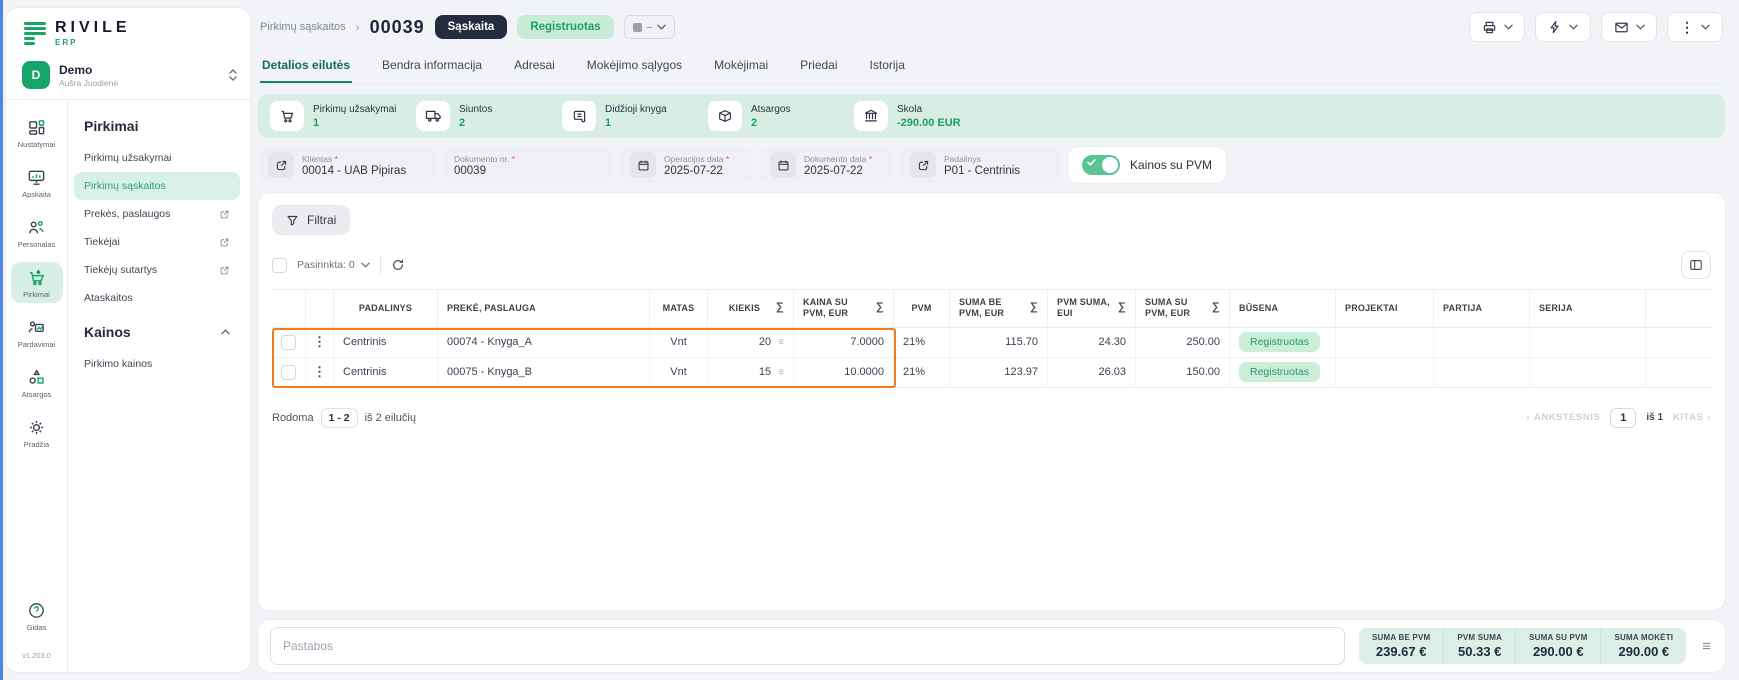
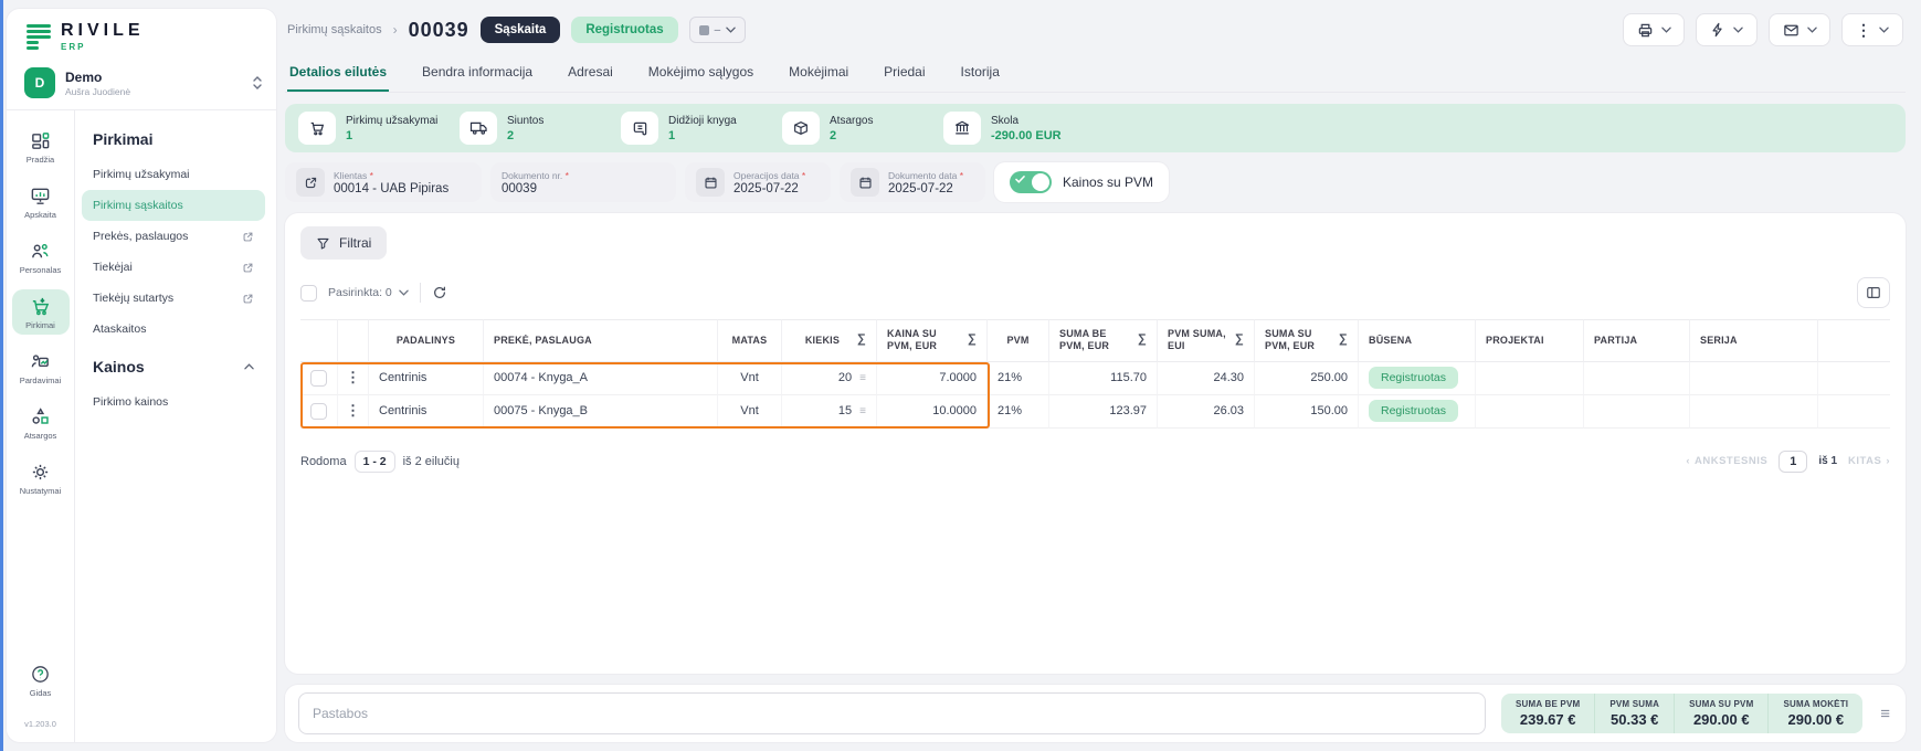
  RIVILE
  ERP
  D
  Demo
  Aušra Juodienė
- Nustatymai
+ Pradžia
  Apskaita
  Personalas
  Pirkimai
  Pardavimai
  Atsargos
- Pradžia
+ Nustatymai
  Gidas
  v1.203.0
  Pirkimai
  Pirkimų užsakymai
  Pirkimų sąskaitos
  Prekės, paslaugos
  Tiekėjai
  Tiekėjų sutartys
  Ataskaitos
  Kainos
  Pirkimo kainos
  Pirkimų sąskaitos
  ›
  00039
  Sąskaita
  Registruotas
  –
  ⋮
  Detalios eilutės
  Bendra informacija
  Adresai
  Mokėjimo sąlygos
  Mokėjimai
  Priedai
  Istorija
  Pirkimų užsakymai
  1
  Siuntos
  2
  Didžioji knyga
  1
  Atsargos
  2
  Skola
  -290.00 EUR
  Klientas *
  00014 - UAB Pipiras
  Dokumento nr. *
  00039
  Operacijos data *
  2025-07-22
  Dokumento data *
  2025-07-22
- Padalinys
- P01 - Centrinis
  Kainos su PVM
  Filtrai
  Pasirinkta: 0
  PADALINYS
  PREKĖ, PASLAUGA
  MATAS
  KIEKIS
  ∑
  KAINA SU PVM, EUR
  ∑
  PVM
  SUMA BE PVM, EUR
  ∑
  PVM SUMA, EUI
  ∑
  SUMA SU PVM, EUR
  ∑
  BŪSENA
  PROJEKTAI
  PARTIJA
  SERIJA
  ⋮
  Centrinis
  00074 - Knyga_A
  Vnt
  20
  ≡
  7.0000
  21%
  115.70
  24.30
  250.00
  Registruotas
  ⋮
  Centrinis
  00075 - Knyga_B
  Vnt
  15
  ≡
  10.0000
  21%
  123.97
  26.03
  150.00
  Registruotas
  Rodoma
  1 - 2
  iš 2 eilučių
  ‹
  ANKSTESNIS
  1
  iš 1
  KITAS
  ›
  Pastabos
  SUMA BE PVM
  239.67 €
  PVM SUMA
  50.33 €
  SUMA SU PVM
  290.00 €
  SUMA MOKĖTI
  290.00 €
  ≡
